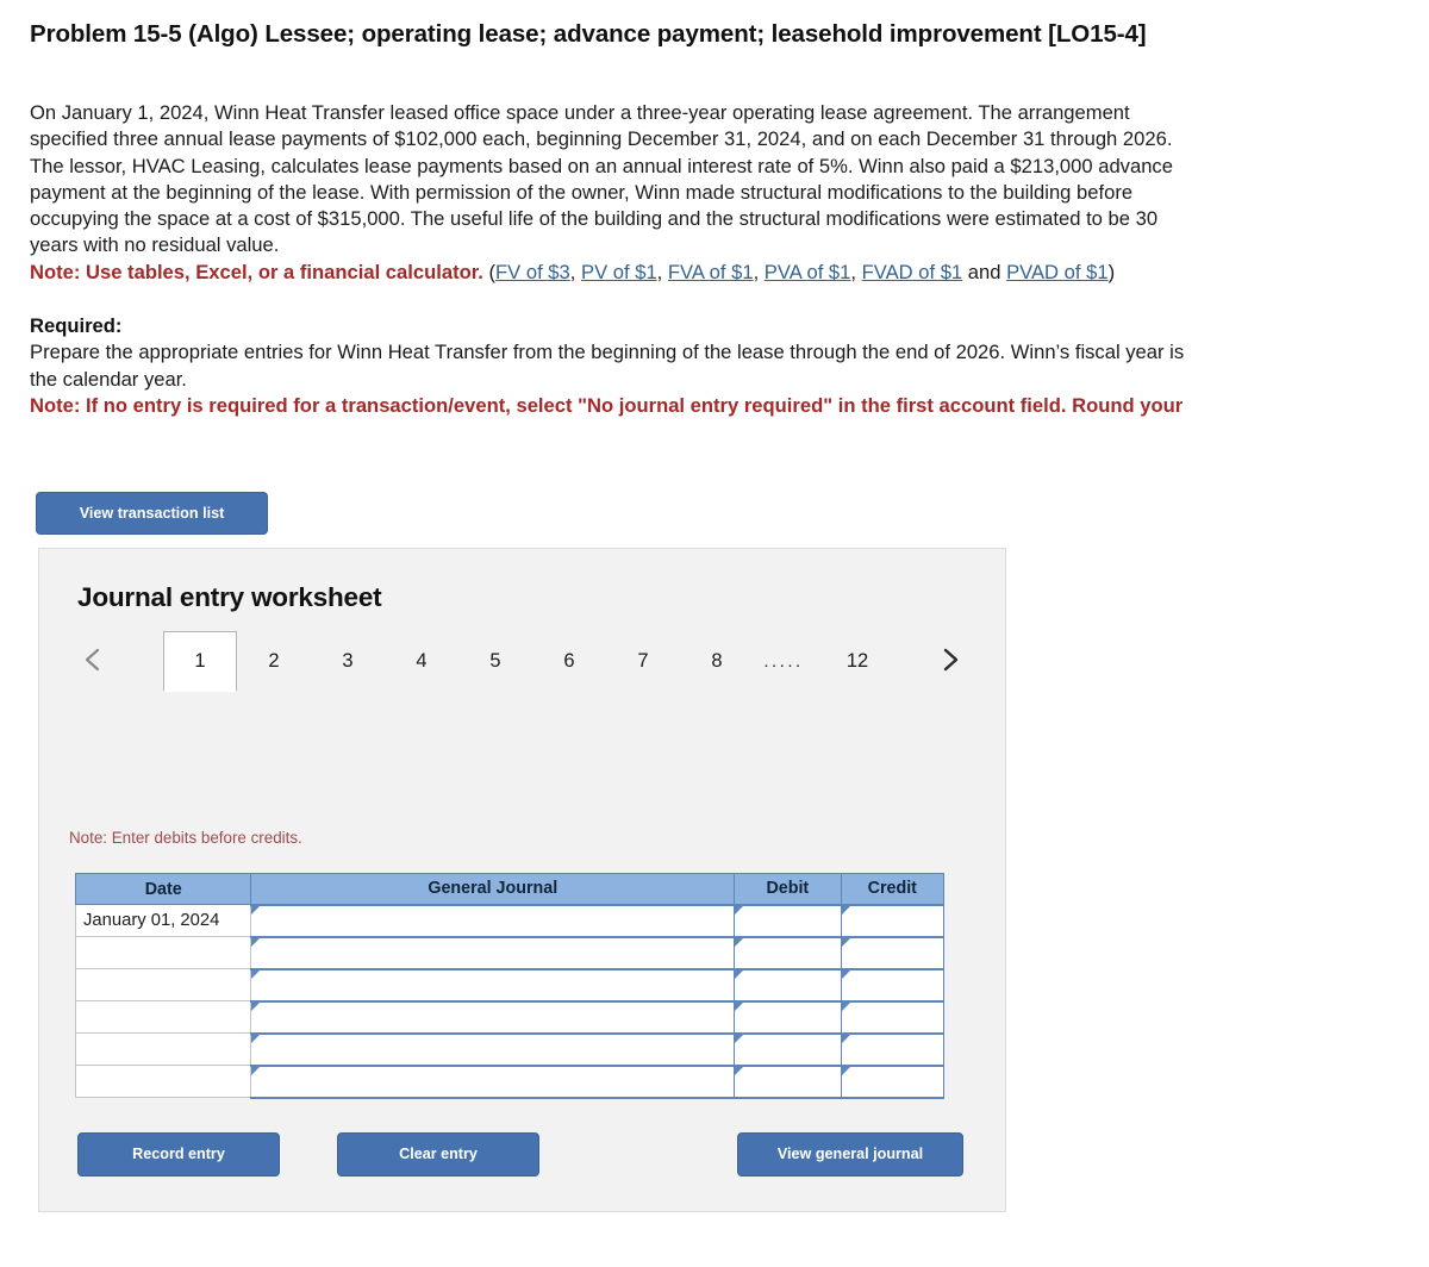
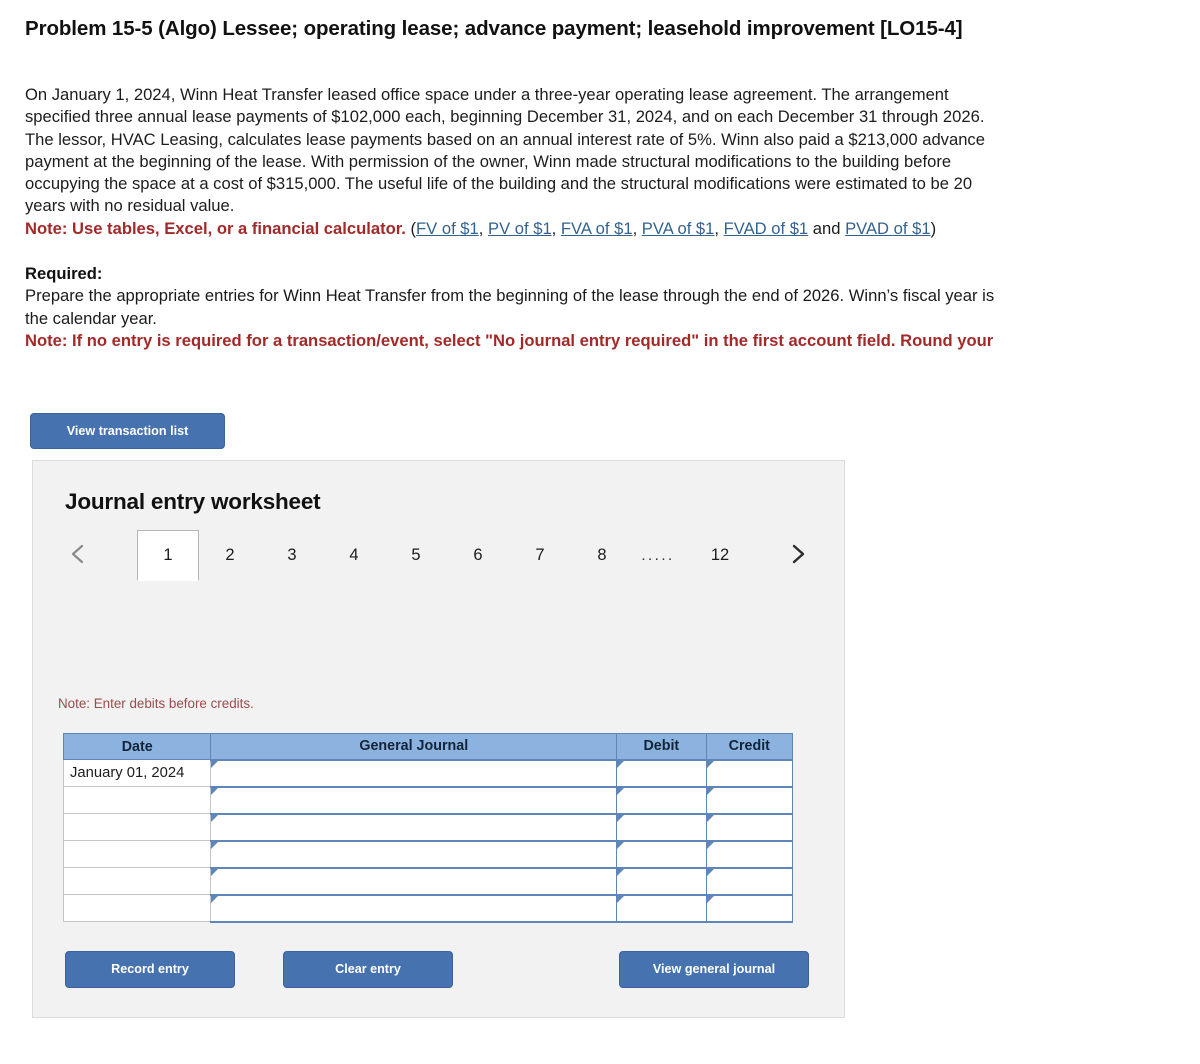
  Problem 15-5 (Algo) Lessee; operating lease; advance payment; leasehold improvement [LO15-4]
  On January 1, 2024, Winn Heat Transfer leased office space under a three-year operating lease agreement. The arrangement
  specified three annual lease payments of $102,000 each, beginning December 31, 2024, and on each December 31 through 2026.
  The lessor, HVAC Leasing, calculates lease payments based on an annual interest rate of 5%. Winn also paid a $213,000 advance
  payment at the beginning of the lease. With permission of the owner, Winn made structural modifications to the building before
- occupying the space at a cost of $315,000. The useful life of the building and the structural modifications were estimated to be 30
+ occupying the space at a cost of $315,000. The useful life of the building and the structural modifications were estimated to be 20
  years with no residual value.
- Note: Use tables, Excel, or a financial calculator. (FV of $3, PV of $1, FVA of $1, PVA of $1, FVAD of $1 and PVAD of $1)
+ Note: Use tables, Excel, or a financial calculator. (FV of $1, PV of $1, FVA of $1, PVA of $1, FVAD of $1 and PVAD of $1)
  Required:
  Prepare the appropriate entries for Winn Heat Transfer from the beginning of the lease through the end of 2026. Winn’s fiscal year is
  the calendar year.
  Note: If no entry is required for a transaction/event, select "No journal entry required" in the first account field. Round your
  View transaction list
  Journal entry worksheet
  1
  2
  3
  4
  5
  6
  7
  8
  .....
  12
  Note: Enter debits before credits.
  Date	General Journal	Debit	Credit
  January 01, 2024
  Record entry
  Clear entry
  View general journal
